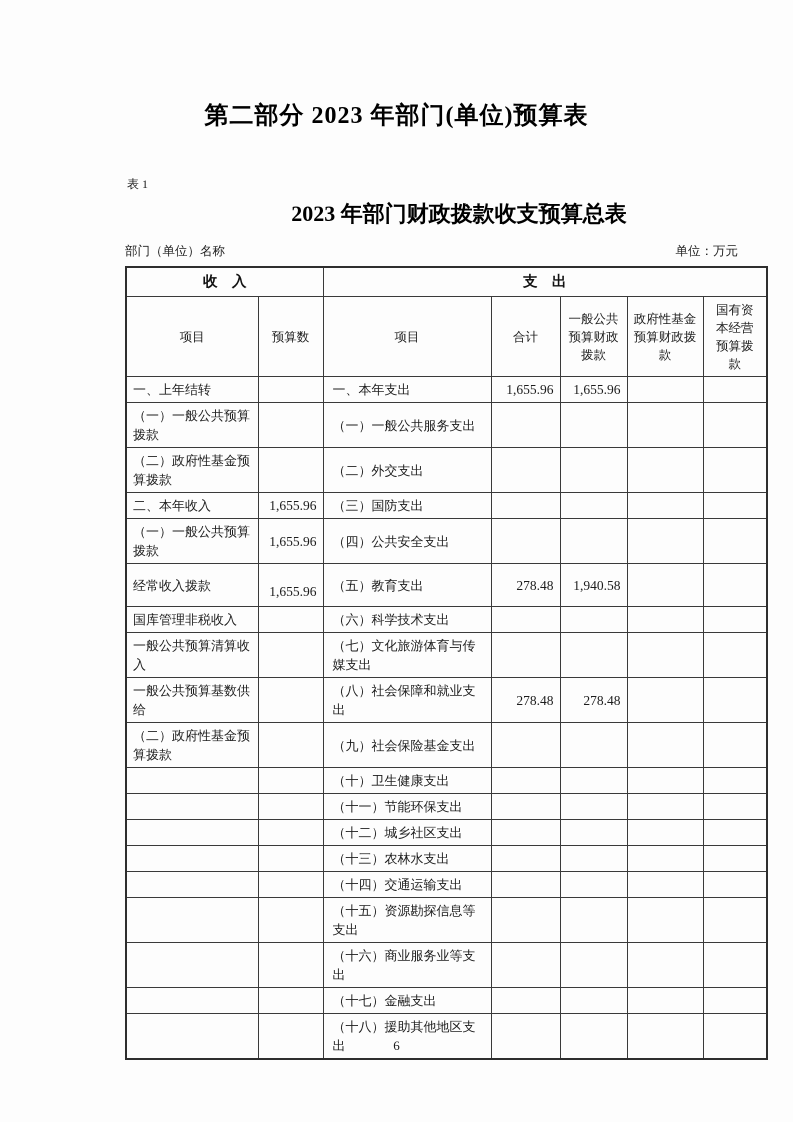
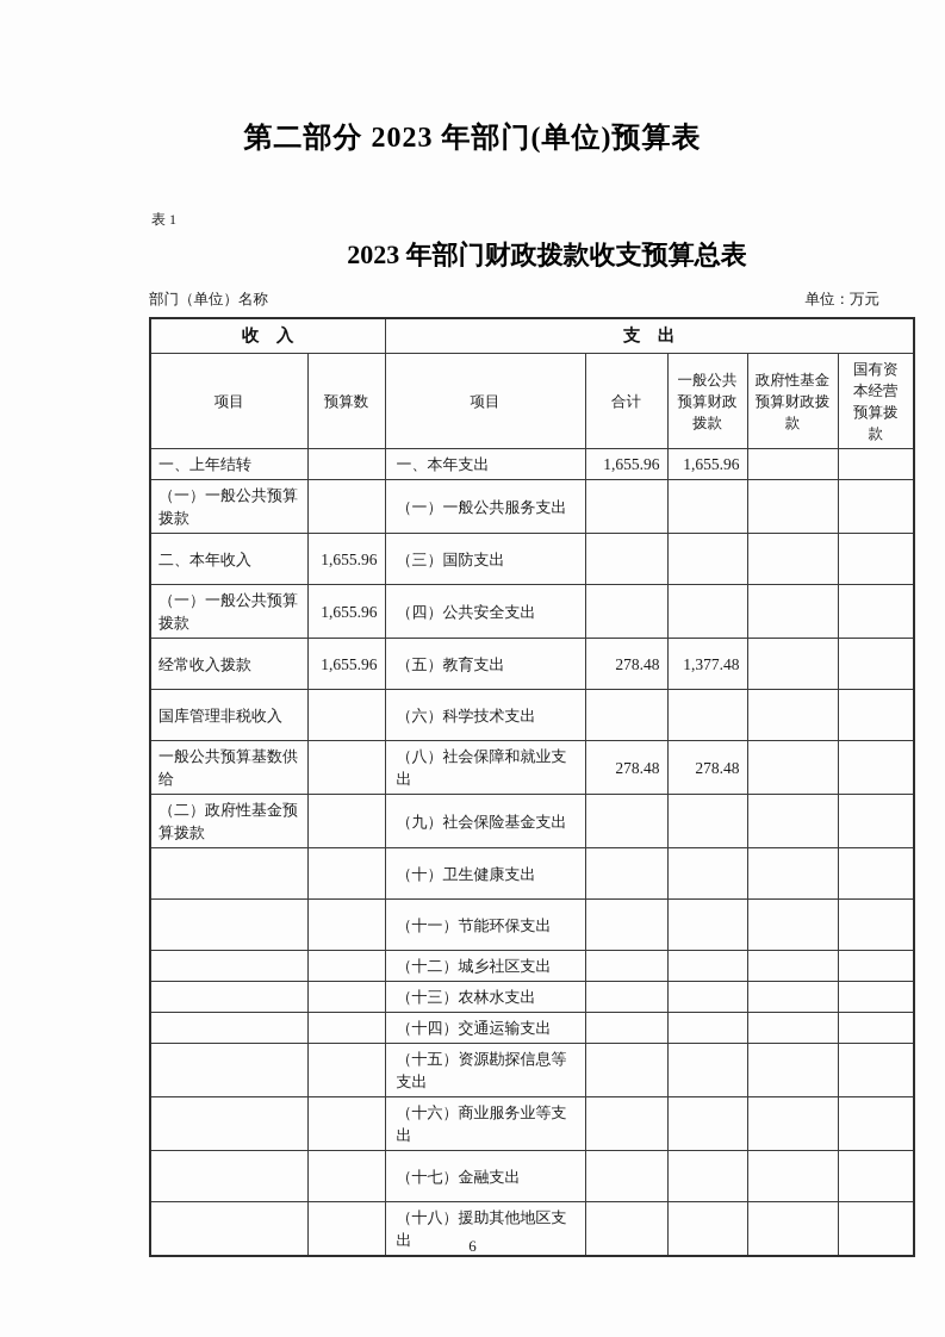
  第二部分 2023 年部门(单位)预算表
  表 1
  2023 年部门财政拨款收支预算总表
  部门（单位）名称
  单位：万元
  收 入	支 出
  项目	预算数	项目	合计	一般公共预算财政拨款	政府性基金预算财政拨款	国有资本经营预算拨款
  一、上年结转		一、本年支出	1,655.96	1,655.96
  （一）一般公共预算拨款		（一）一般公共服务支出
- （二）政府性基金预算拨款		（二）外交支出
  二、本年收入	1,655.96	（三）国防支出
  （一）一般公共预算拨款	1,655.96	（四）公共安全支出
- 经常收入拨款	1,655.96	（五）教育支出	278.48	1,940.58
+ 经常收入拨款	1,655.96	（五）教育支出	278.48	1,377.48
  国库管理非税收入		（六）科学技术支出
- 一般公共预算清算收入		（七）文化旅游体育与传媒支出
  一般公共预算基数供给		（八）社会保障和就业支出	278.48	278.48
  （二）政府性基金预算拨款		（九）社会保险基金支出
  		（十）卫生健康支出
  		（十一）节能环保支出
  		（十二）城乡社区支出
  		（十三）农林水支出
  		（十四）交通运输支出
  		（十五）资源勘探信息等支出
  		（十六）商业服务业等支出
  		（十七）金融支出
  		（十八）援助其他地区支出
  6
